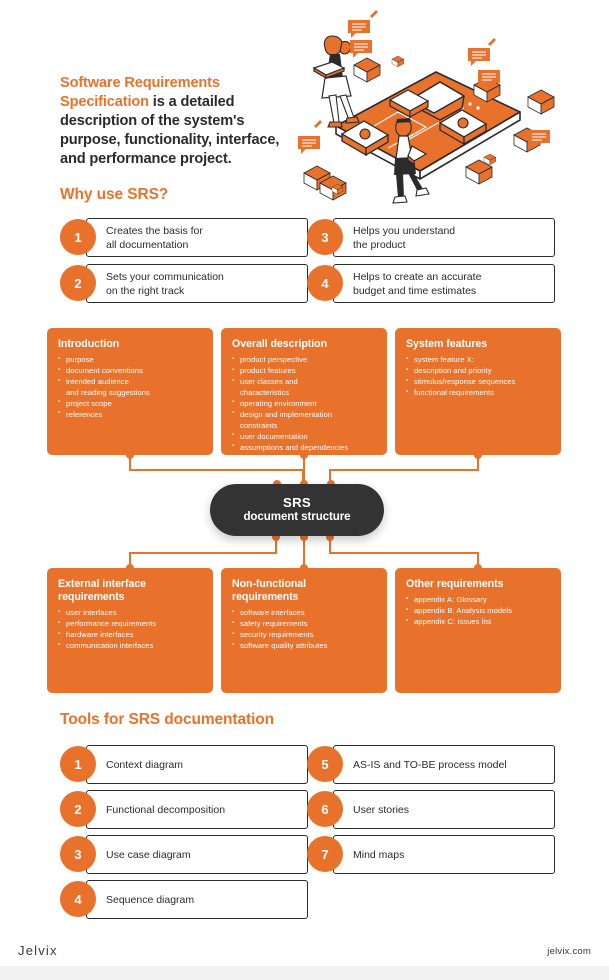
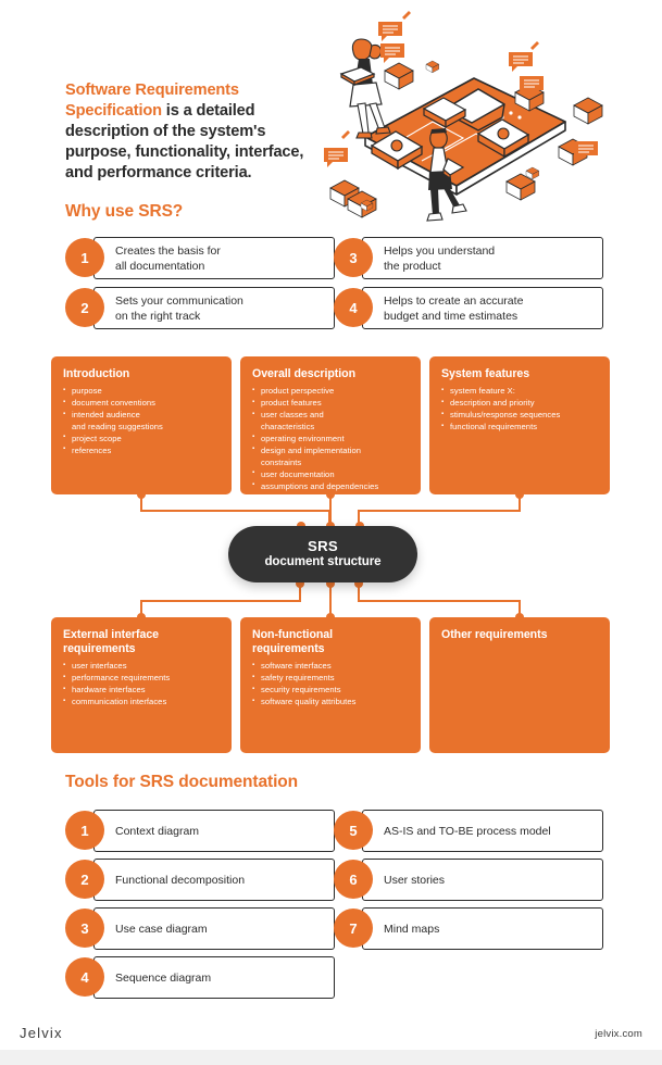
- Software Requirements Specification is a detailed description of the system's purpose, functionality, interface, and performance project.
+ Software Requirements Specification is a detailed description of the system's purpose, functionality, interface, and performance criteria.
  Why use SRS?
  1
  Creates the basis for
  all documentation
  2
  Sets your communication
  on the right track
  3
  Helps you understand
  the product
  4
  Helps to create an accurate
  budget and time estimates
  Introduction
  purpose
  document conventions
  intended audience
  and reading suggestions
  project scope
  references
  Overall description
  product perspective
  product features
  user classes and
  characteristics
  operating environment
  design and implementation
  constraints
  user documentation
  assumptions and dependencies
  System features
  system feature X:
  description and priority
  stimulus/response sequences
  functional requirements
  External interface
  requirements
  user interfaces
  performance requirements
  hardware interfaces
  communication interfaces
  Non-functional
  requirements
  software interfaces
  safety requirements
  security requirements
  software quality attributes
  Other requirements
- appendix A: Glossary
- appendix B: Analysis models
- appendix C: Issues list
  SRS
  document structure
  Tools for SRS documentation
  1
  Context diagram
  2
  Functional decomposition
  3
  Use case diagram
  4
  Sequence diagram
  5
  AS-IS and TO-BE process model
  6
  User stories
  7
  Mind maps
  Jelvix
  jelvix.com
